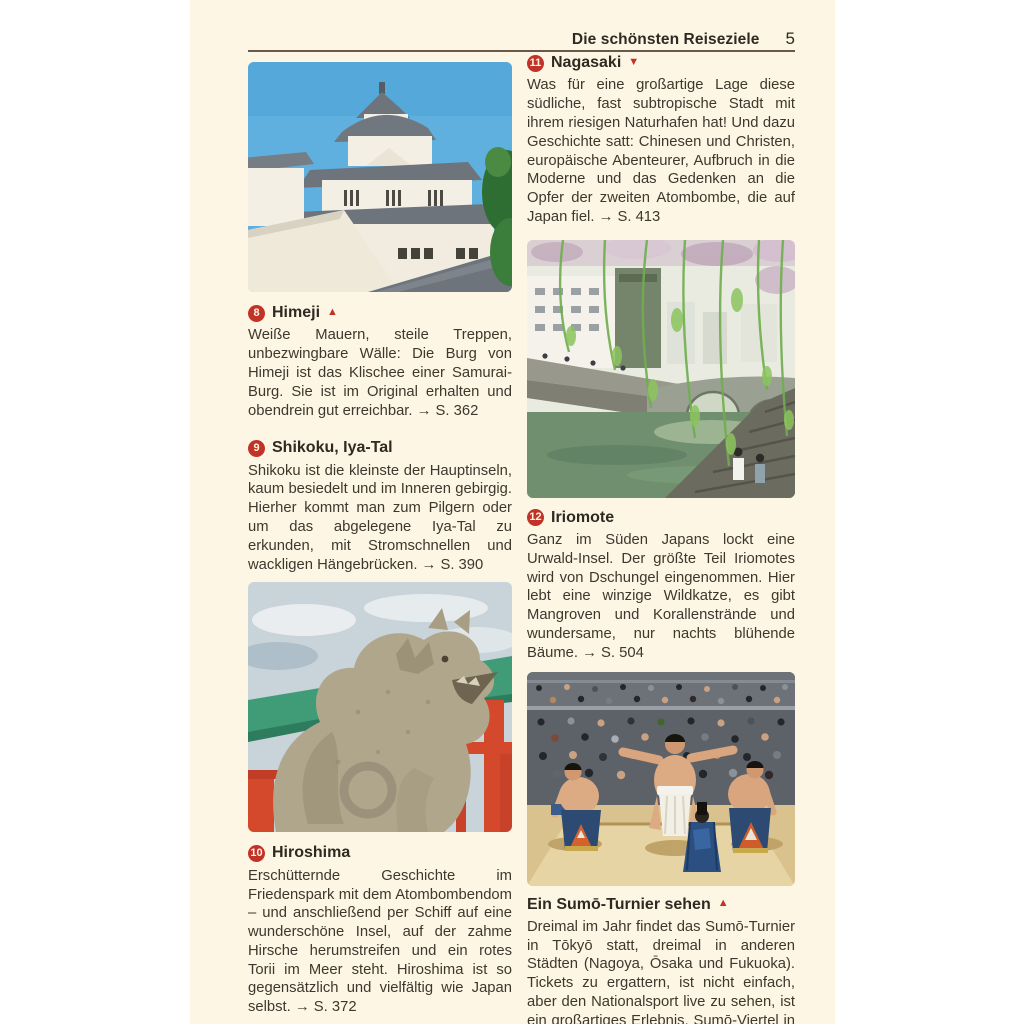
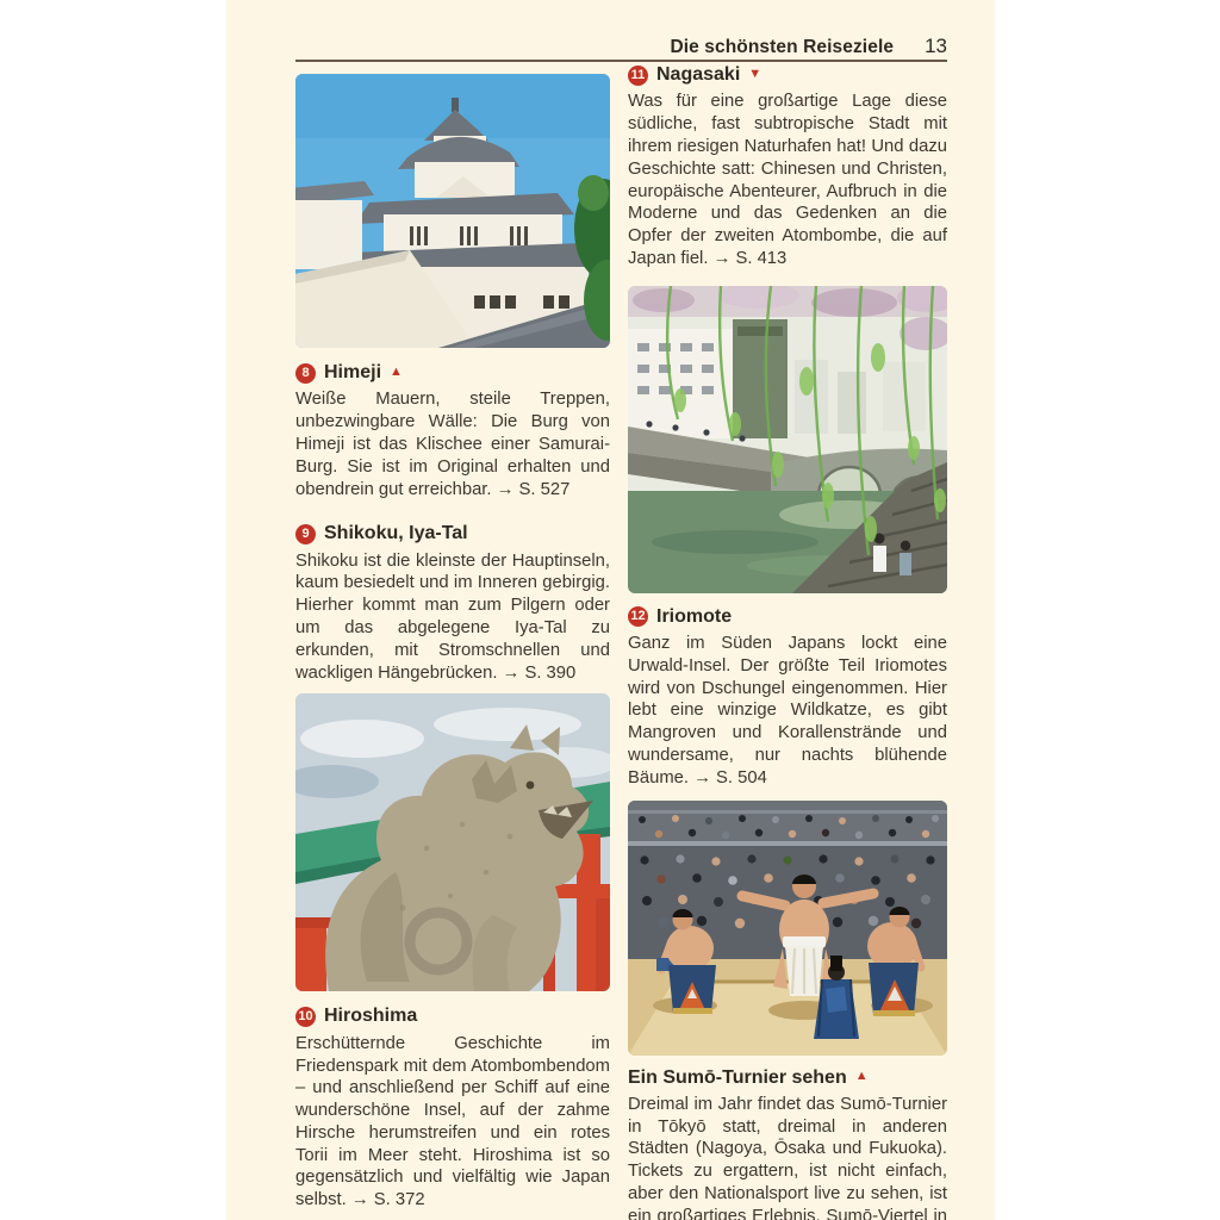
  Die schönsten Reiseziele
- 5
+ 13
  8
  Himeji
  ▲
- Weiße Mauern, steile Treppen, unbezwingbare Wälle: Die Burg von Himeji ist das Klischee einer Samurai-Burg. Sie ist im Original erhalten und obendrein gut erreichbar. → S. 362
+ Weiße Mauern, steile Treppen, unbezwingbare Wälle: Die Burg von Himeji ist das Klischee einer Samurai-Burg. Sie ist im Original erhalten und obendrein gut erreichbar. → S. 527
  9
  Shikoku, Iya-Tal
  Shikoku ist die kleinste der Hauptinseln, kaum besiedelt und im Inneren gebirgig. Hierher kommt man zum Pilgern oder um das abgelegene Iya-Tal zu erkunden, mit Stromschnellen und wackligen Hängebrücken. → S. 390
  10
  Hiroshima
  Erschütternde Geschichte im Friedenspark mit dem Atombombendom – und anschließend per Schiff auf eine wunderschöne Insel, auf der zahme Hirsche herumstreifen und ein rotes Torii im Meer steht. Hiroshima ist so gegensätzlich und vielfältig wie Japan selbst. → S. 372
  11
  Nagasaki
  ▼
  Was für eine großartige Lage diese südliche, fast subtropische Stadt mit ihrem riesigen Naturhafen hat! Und dazu Geschichte satt: Chinesen und Christen, europäische Abenteurer, Aufbruch in die Moderne und das Gedenken an die Opfer der zweiten Atombombe, die auf Japan fiel. → S. 413
  12
  Iriomote
  Ganz im Süden Japans lockt eine Urwald-Insel. Der größte Teil Iriomotes wird von Dschungel eingenommen. Hier lebt eine winzige Wildkatze, es gibt Mangroven und Korallenstrände und wundersame, nur nachts blühende Bäume. → S. 504
  Ein Sumō-Turnier sehen
  ▲
  Dreimal im Jahr findet das Sumō-Turnier in Tōkyō statt, dreimal in anderen Städten (Nagoya, Ōsaka und Fukuoka). Tickets zu ergattern, ist nicht einfach, aber den Nationalsport live zu sehen, ist ein großartiges Erlebnis. Sumō-Viertel in
